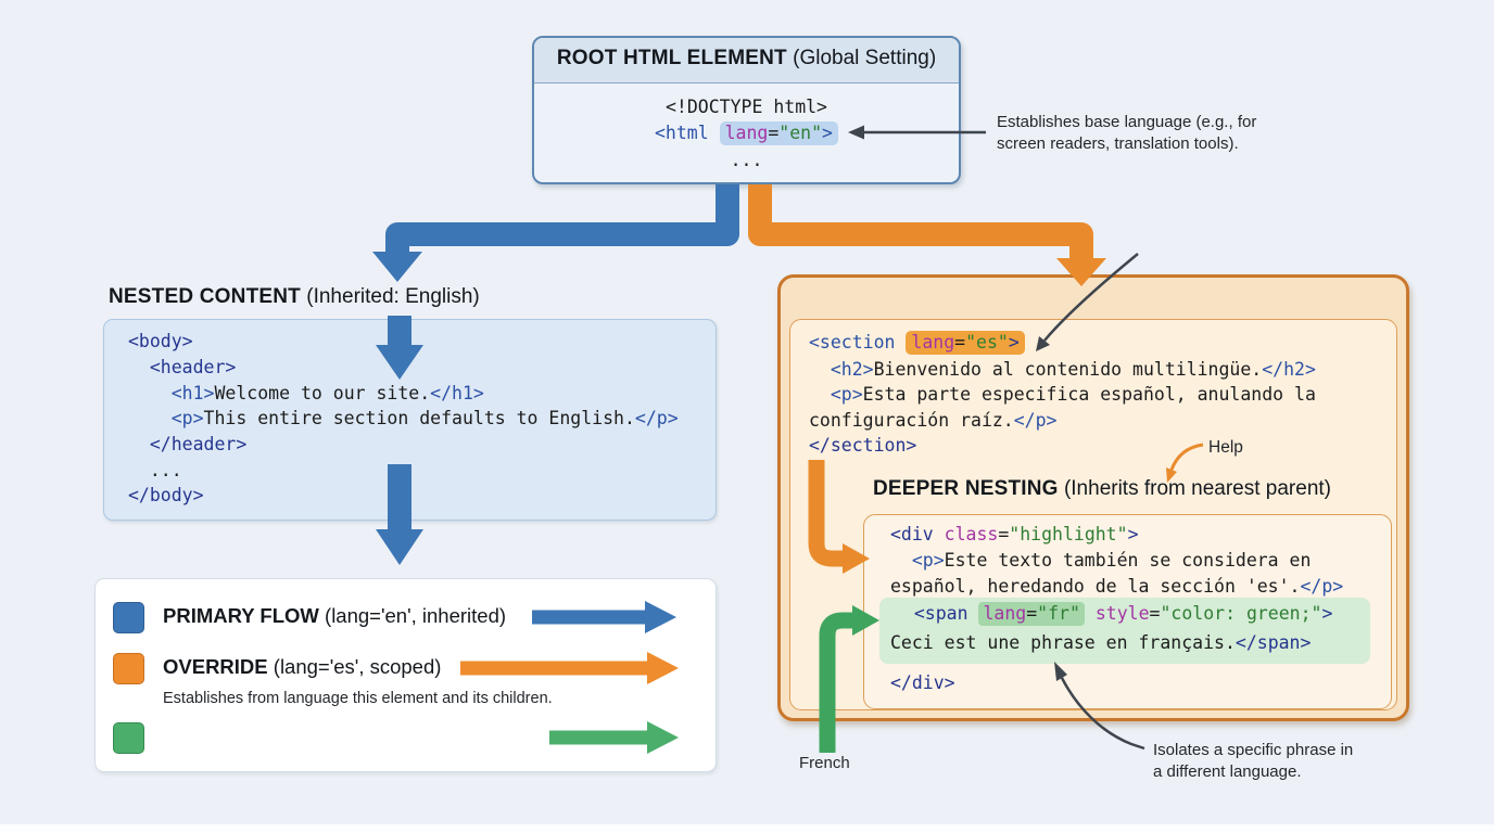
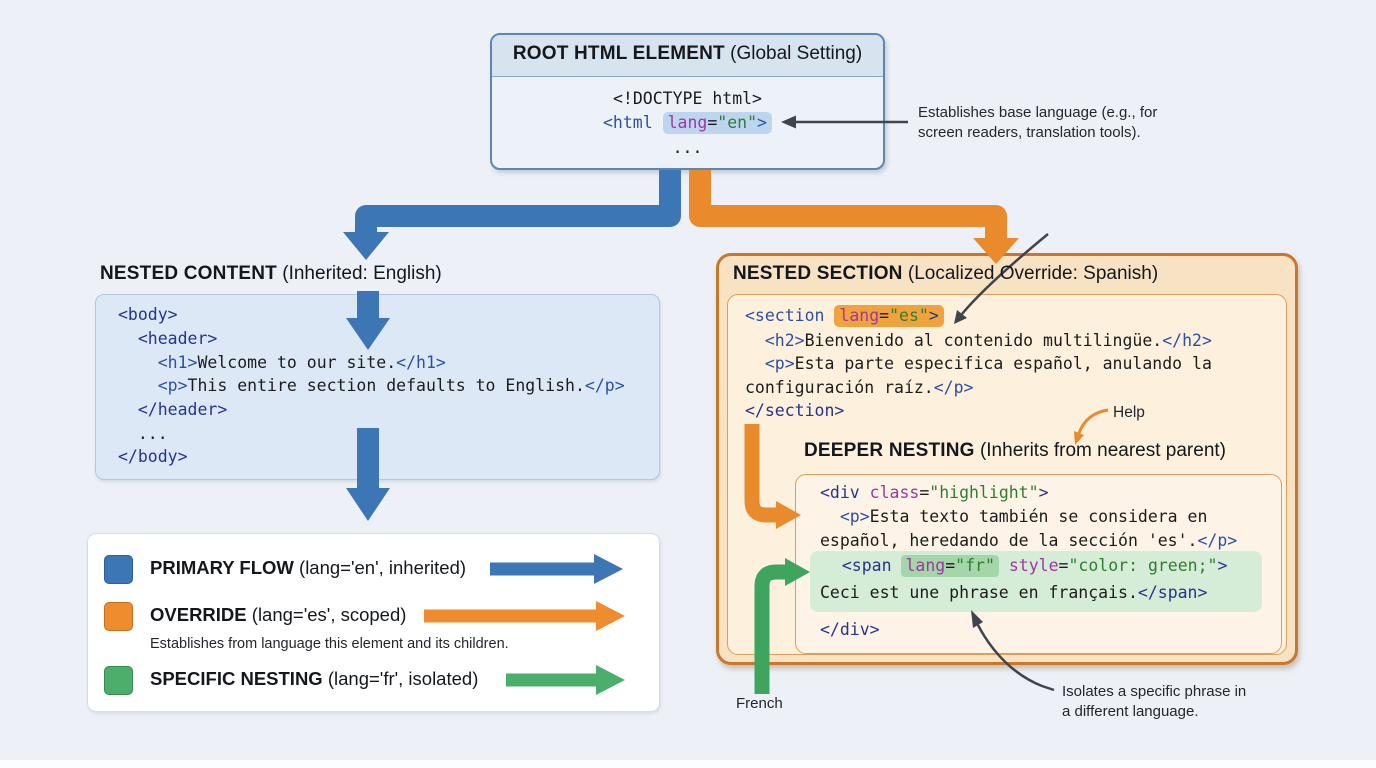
  ROOT HTML ELEMENT (Global Setting)
  <!DOCTYPE html>
  <html lang="en">
  ...
  Establishes base language (e.g., for
  screen readers, translation tools).
  NESTED CONTENT (Inherited: English)
  <body>
  <header>
  <h1>Welcome to our site.</h1>
  <p>This entire section defaults to English.</p>
  </header>
  ...
  </body>
  PRIMARY FLOW (lang='en', inherited)
  OVERRIDE (lang='es', scoped)
  Establishes from language this element and its children.
+ SPECIFIC NESTING (lang='fr', isolated)
+ NESTED SECTION (Localized Override: Spanish)
  <section lang="es">
  <h2>Bienvenido al contenido multilingüe.</h2>
  <p>Esta parte especifica español, anulando la
  configuración raíz.</p>
  </section>
  Help
  DEEPER NESTING (Inherits from nearest parent)
  <div class="highlight">
- <p>Este texto también se considera en
+ <p>Esta texto también se considera en
  español, heredando de la sección 'es'.</p>
  <span lang="fr" style="color: green;">
  Ceci est une phrase en français.</span>
  </div>
  French
  Isolates a specific phrase in
  a different language.
